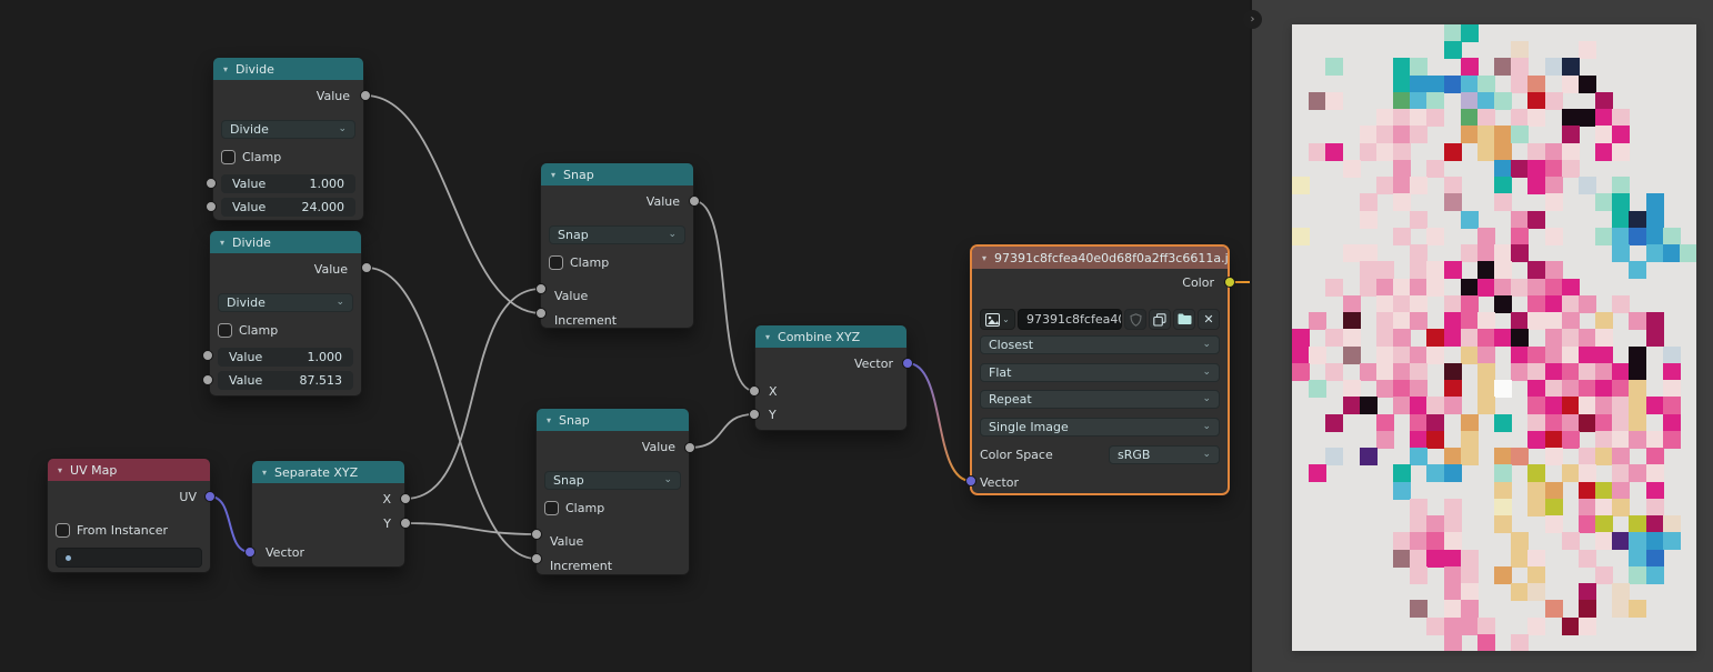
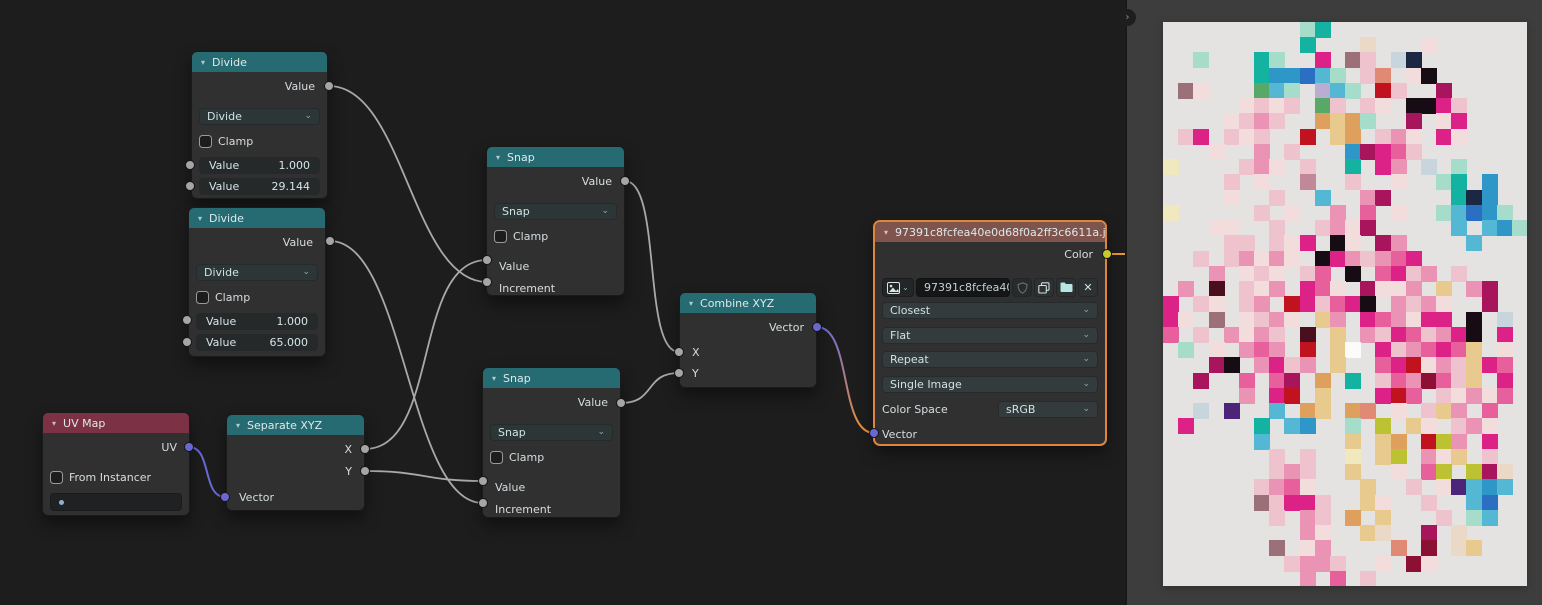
  ▾
  Divide
  Value
  Divide
  ⌄
  Clamp
  Value
  1.000
  Value
- 24.000
+ 29.144
  ▾
  Divide
  Value
  Divide
  ⌄
  Clamp
  Value
  1.000
  Value
- 87.513
+ 65.000
  ▾
  Snap
  Value
  Snap
  ⌄
  Clamp
  Value
  Increment
  ▾
  Snap
  Value
  Snap
  ⌄
  Clamp
  Value
  Increment
  ▾
  UV Map
  UV
  From Instancer
  ▾
  Separate XYZ
  X
  Y
  Vector
  ▾
  Combine XYZ
  Vector
  X
  Y
  ▾
  97391c8fcfea40e0d68f0a2ff3c6611a.j
  Color
  ⌄
  97391c8fcfea40
  ✕
  Closest
  ⌄
  Flat
  ⌄
  Repeat
  ⌄
  Single Image
  ⌄
  Color Space
  sRGB
  ⌄
  Vector
  ›
